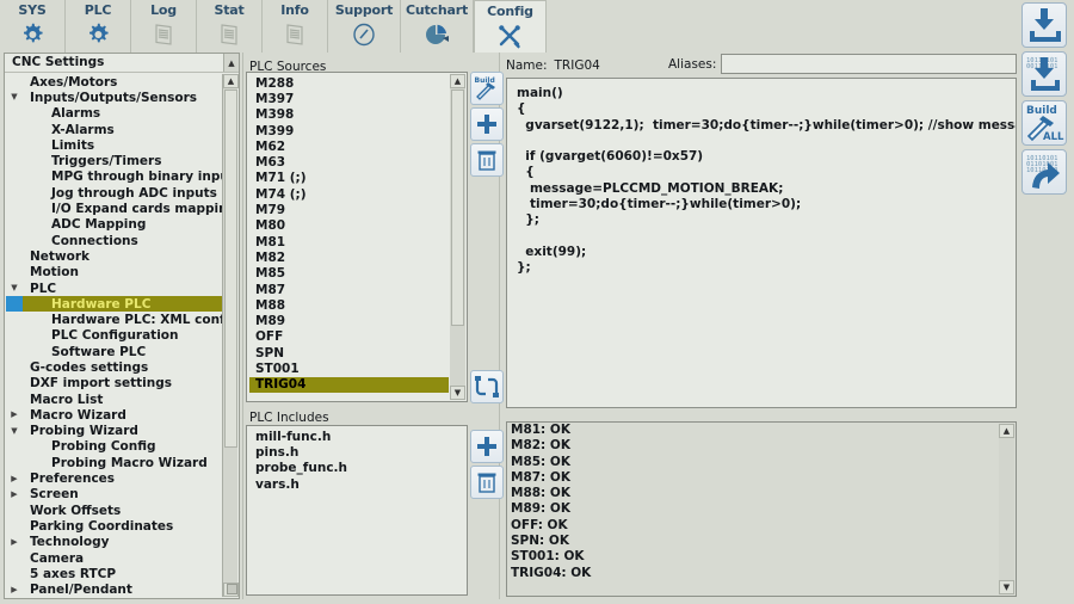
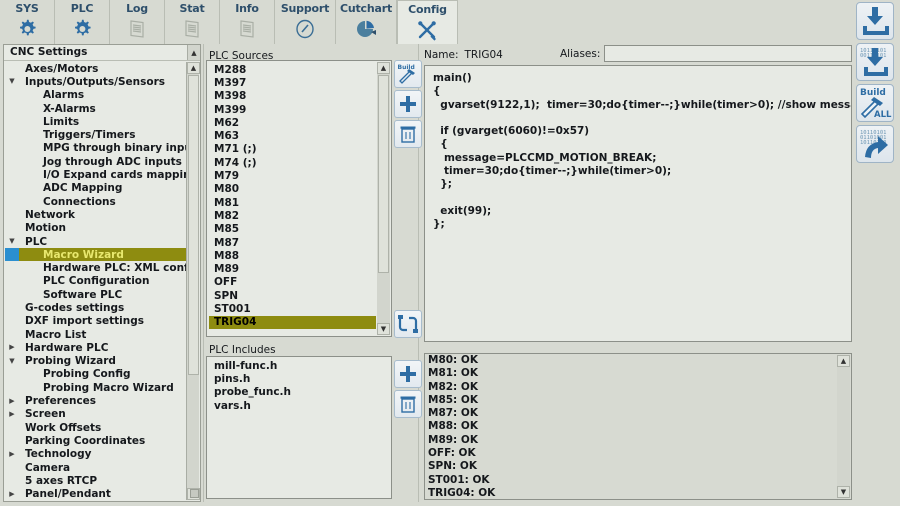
  SYS
  PLC
  Log
  Stat
  Info
  Support
  Cutchart
  Config
  Build
  ALL
  CNC Settings
  ▲
  Axes/Motors
  ▼
  Inputs/Outputs/Sensors
  Alarms
  X-Alarms
  Limits
  Triggers/Timers
  MPG through binary inp
  Jog through ADC inputs
  I/O Expand cards mappi
  ADC Mapping
  Connections
  Network
  Motion
  ▼
  PLC
- Hardware PLC
+ Macro Wizard
  Hardware PLC: XML con
  PLC Configuration
  Software PLC
  G-codes settings
  DXF import settings
  Macro List
  ▶
- Macro Wizard
+ Hardware PLC
  ▼
  Probing Wizard
  Probing Config
  Probing Macro Wizard
  ▶
  Preferences
  ▶
  Screen
  Work Offsets
  Parking Coordinates
  ▶
  Technology
  Camera
  5 axes RTCP
  ▶
  Panel/Pendant
  ▲
  PLC Sources
  M288
  M397
  M398
  M399
  M62
  M63
  M71 (;)
  M74 (;)
  M79
  M80
  M81
  M82
  M85
  M87
  M88
  M89
  OFF
  SPN
  ST001
  TRIG04
  ▲
  ▼
  PLC Includes
  mill-func.h
  pins.h
  probe_func.h
  vars.h
  Name:
  TRIG04
  Aliases:
  main()
  {
  gvarset(9122,1); timer=30;do{timer--;}while(timer>0); //show mess
  if (gvarget(6060)!=0x57)
  {
  message=PLCCMD_MOTION_BREAK;
  timer=30;do{timer--;}while(timer>0);
  };
  exit(99);
  };
+ M80: OK
  M81: OK
  M82: OK
  M85: OK
  M87: OK
  M88: OK
  M89: OK
  OFF: OK
  SPN: OK
  ST001: OK
  TRIG04: OK
  ▲
  ▼
